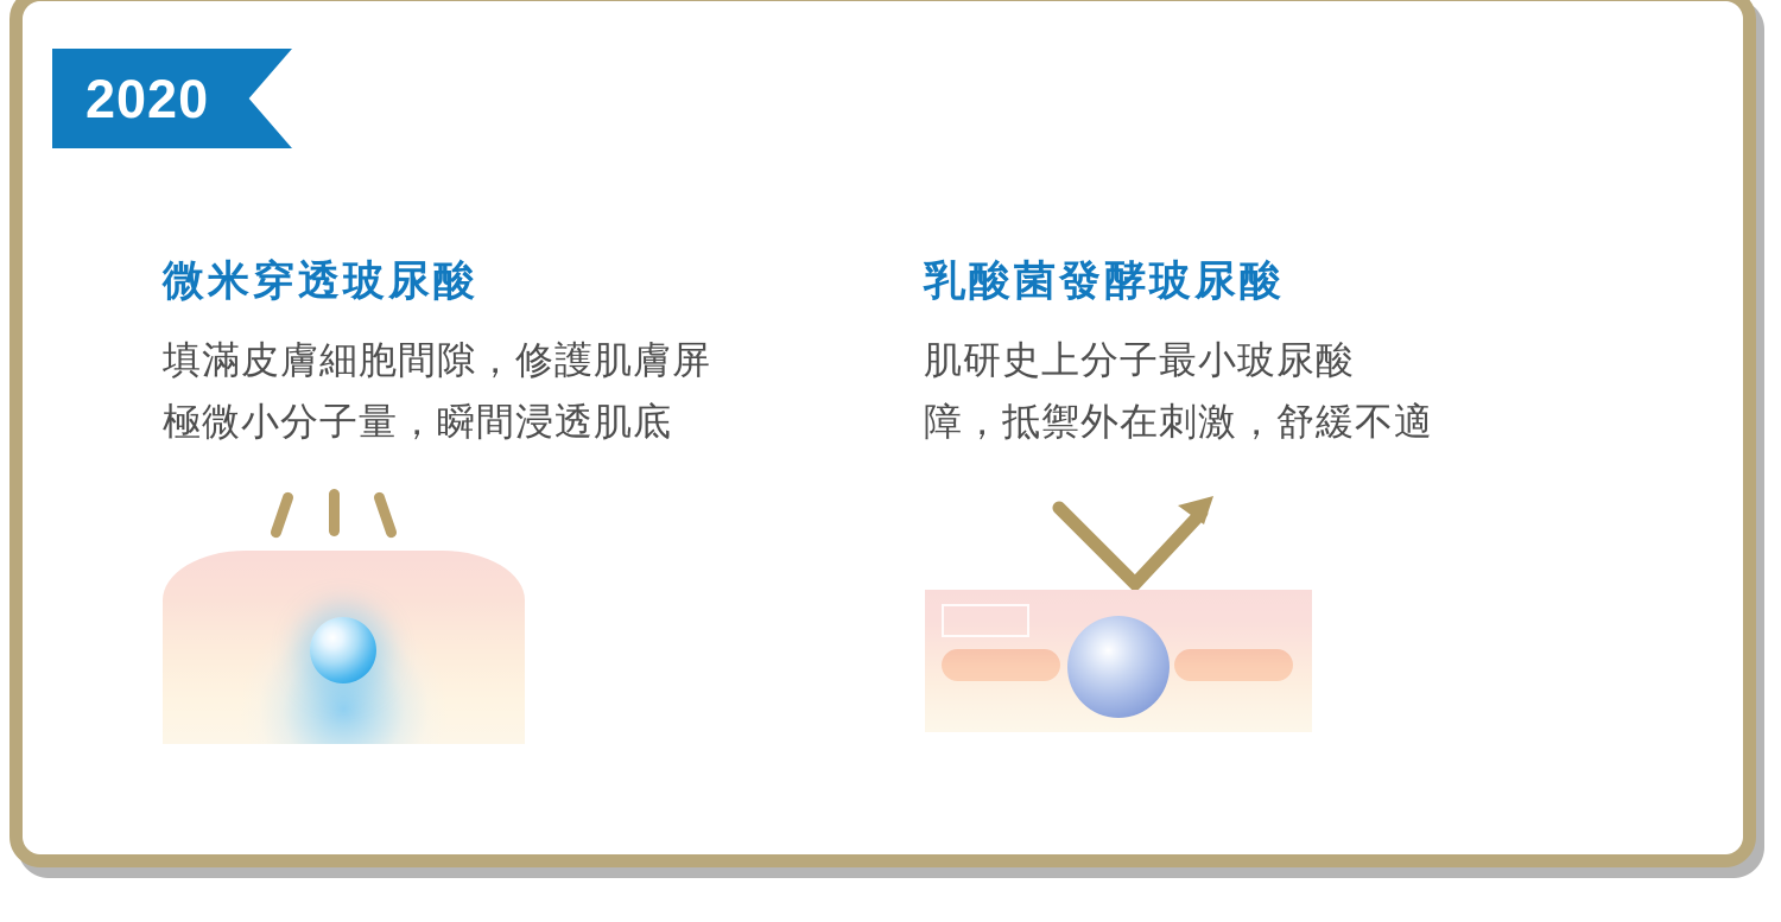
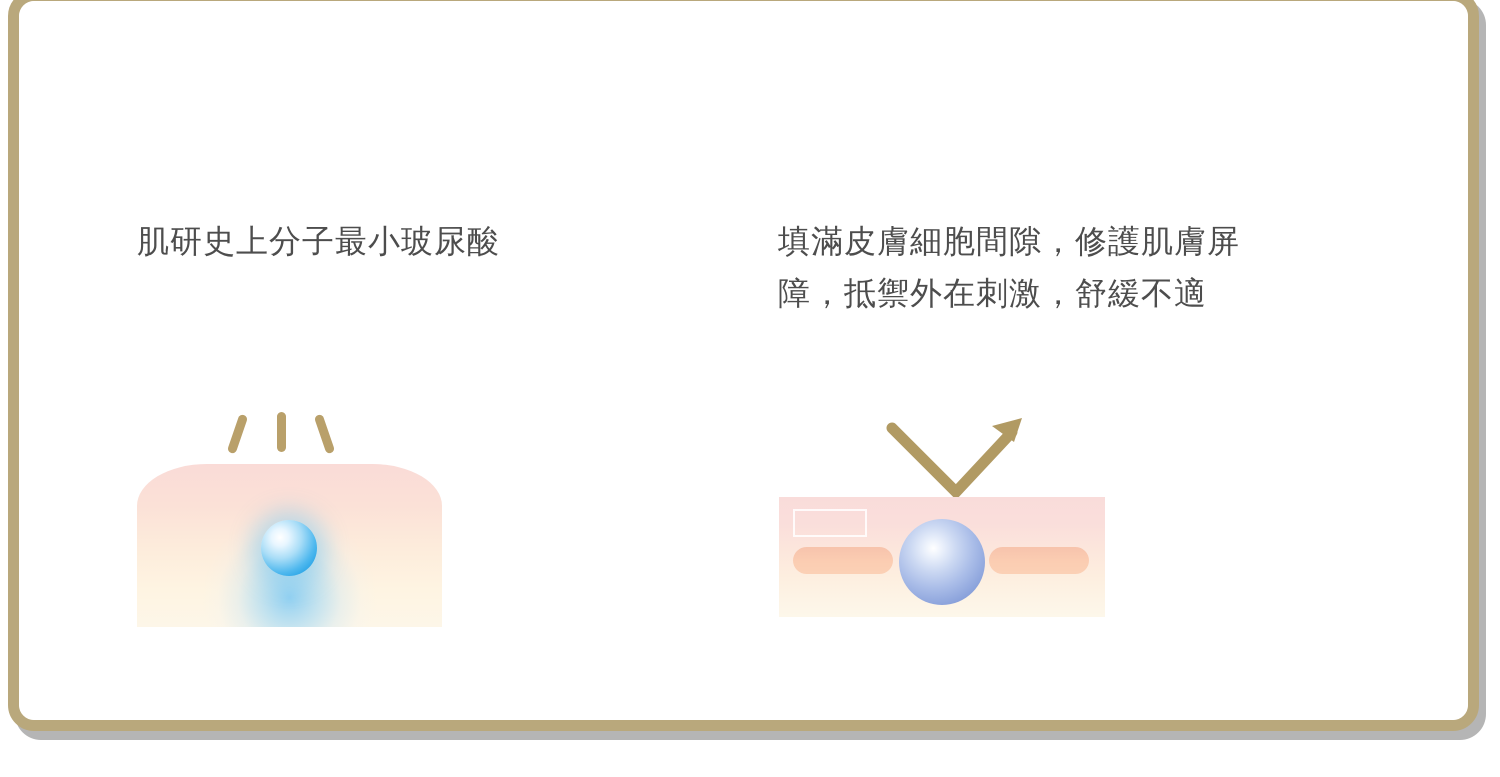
- 2020
- 微米穿透玻尿酸
- 填滿皮膚細胞間隙，修護肌膚屏
+ 肌研史上分子最小玻尿酸
- 極微小分子量，瞬間浸透肌底
- 乳酸菌發酵玻尿酸
- 肌研史上分子最小玻尿酸
+ 填滿皮膚細胞間隙，修護肌膚屏
  障，抵禦外在刺激，舒緩不適
